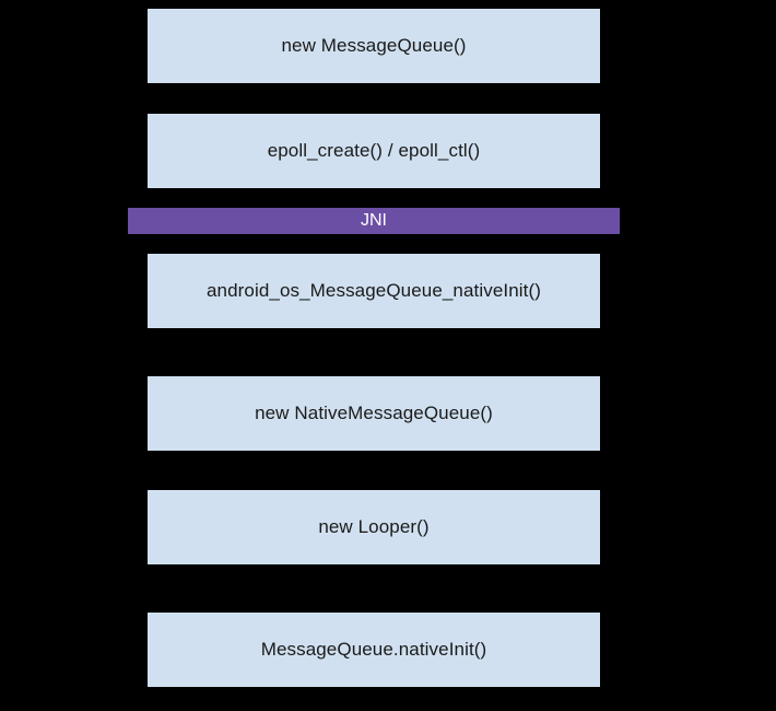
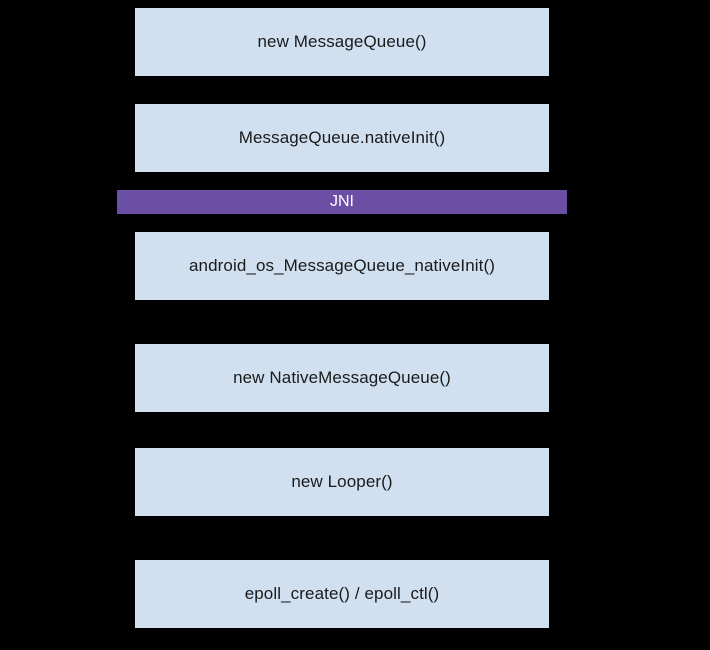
  new MessageQueue()
- epoll_create() / epoll_ctl()
+ MessageQueue.nativeInit()
  JNI
  android_os_MessageQueue_nativeInit()
  new NativeMessageQueue()
  new Looper()
- MessageQueue.nativeInit()
+ epoll_create() / epoll_ctl()
